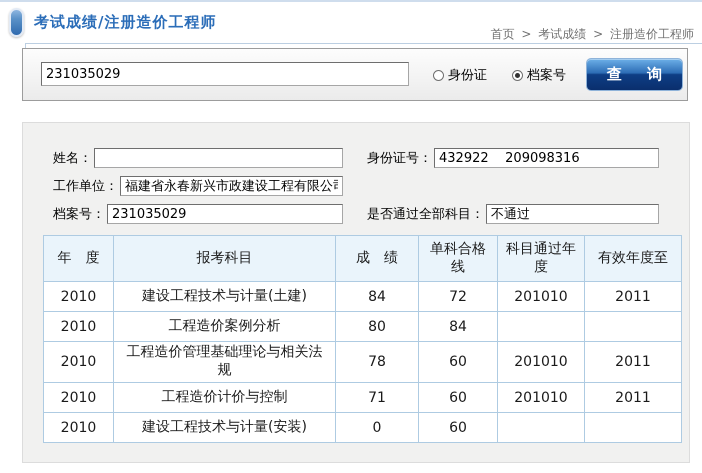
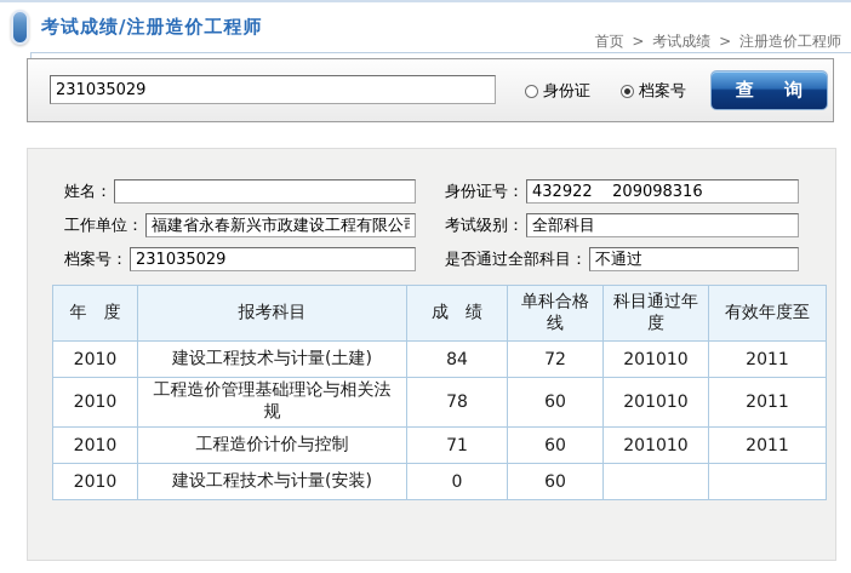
  考试成绩/注册造价工程师
  首页 > 考试成绩 > 注册造价工程师
  231035029
  身份证
  档案号
  查 询
  姓名：
  身份证号：
  432922 209098316
  工作单位：
  福建省永春新兴市政建设工程有限公
+ 考试级别：
+ 全部科目
  档案号：
  231035029
  是否通过全部科目：
  不通过
  年 度	报考科目	成 绩	单科合格线	科目通过年度	有效年度至
  2010	建设工程技术与计量(土建)	84	72	201010	2011
- 2010	工程造价案例分析	80	84
  2010	工程造价管理基础理论与相关法规	78	60	201010	2011
  2010	工程造价计价与控制	71	60	201010	2011
  2010	建设工程技术与计量(安装)	0	60
